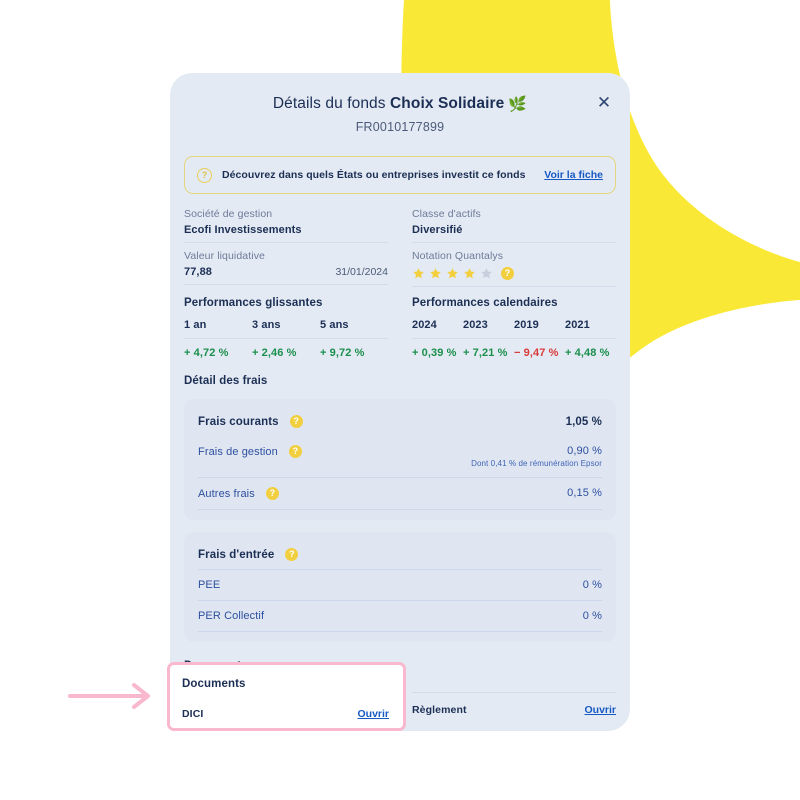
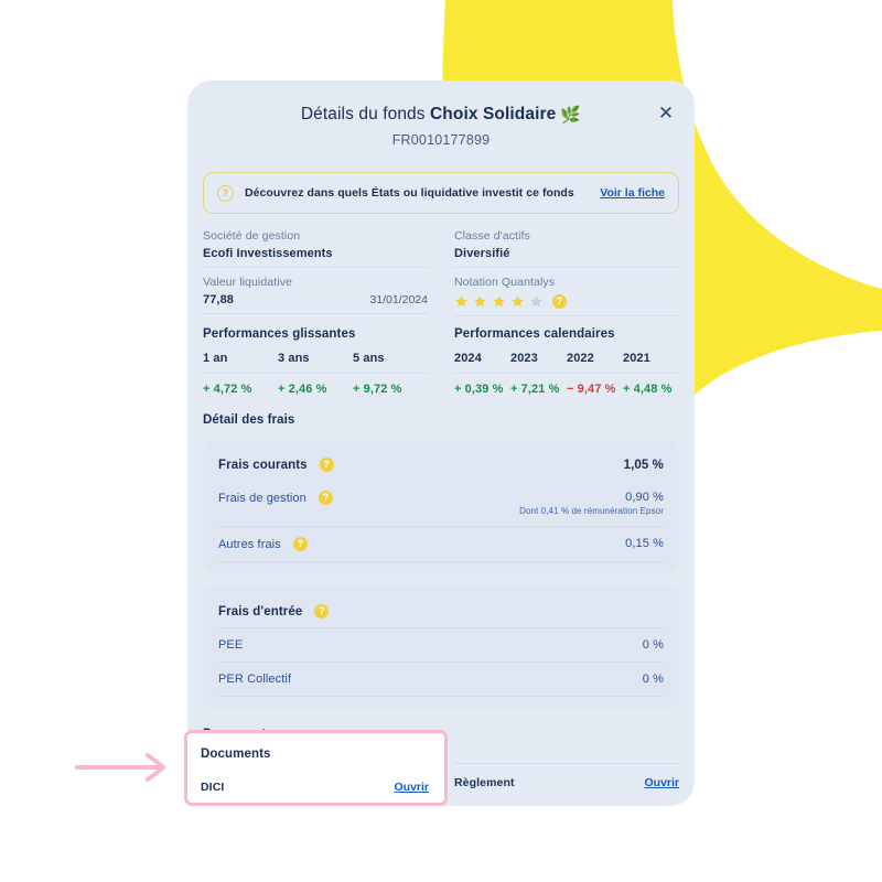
  Détails du fonds Choix Solidaire 🌿
  FR0010177899
  ✕
  ?
- Découvrez dans quels États ou entreprises investit ce fonds
+ Découvrez dans quels États ou liquidative investit ce fonds
  Voir la fiche
  Société de gestion
  Ecofi Investissements
  Valeur liquidative
  77,88
  31/01/2024
  Classe d'actifs
  Diversifié
  Notation Quantalys
  ?
  Performances glissantes
  1 an
  3 ans
  5 ans
  + 4,72 %
  + 2,46 %
  + 9,72 %
  Performances calendaires
  2024
  2023
- 2019
+ 2022
  2021
  + 0,39 %
  + 7,21 %
  − 9,47 %
  + 4,48 %
  Détail des frais
  Frais courants
  ?
  1,05 %
  Frais de gestion
  ?
  0,90 %
  Dont 0,41 % de rémunération Epsor
  Autres frais
  ?
  0,15 %
  Frais d'entrée
  ?
  PEE
  0 %
  PER Collectif
  0 %
  Règlement
  Ouvrir
  Documents
  DICI
  Ouvrir
